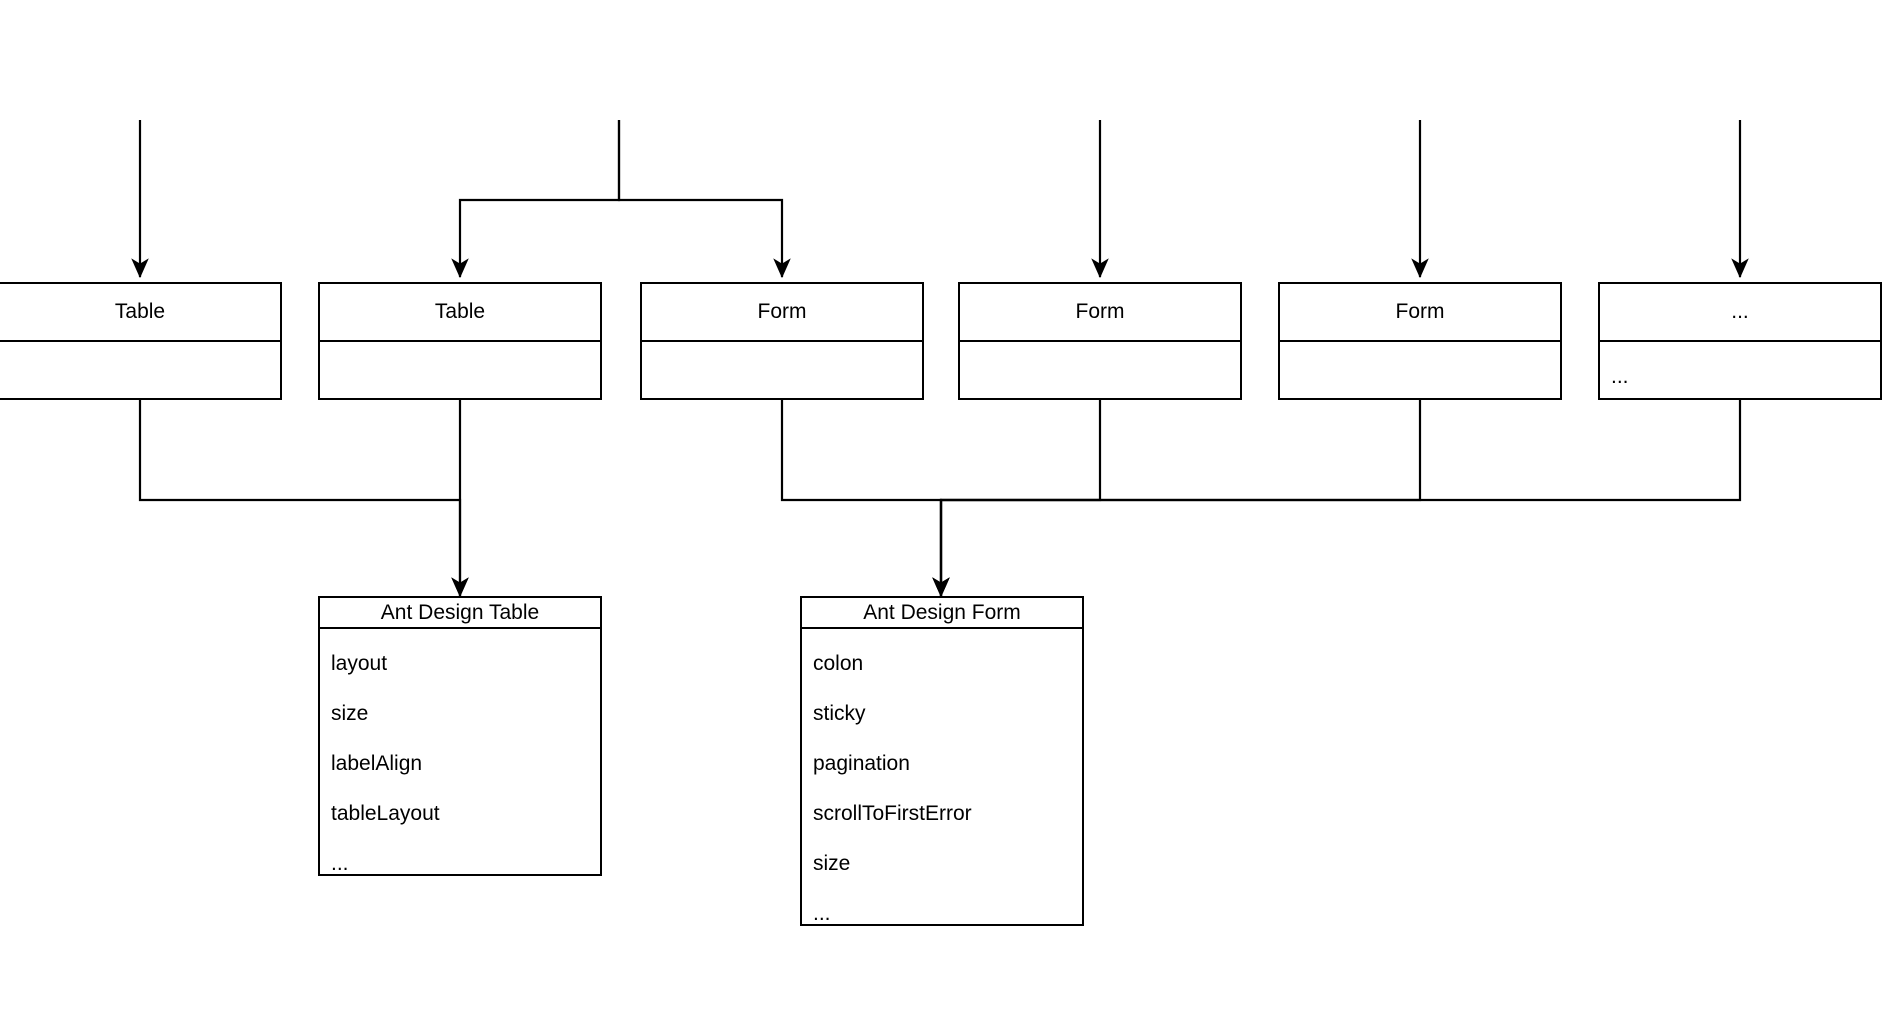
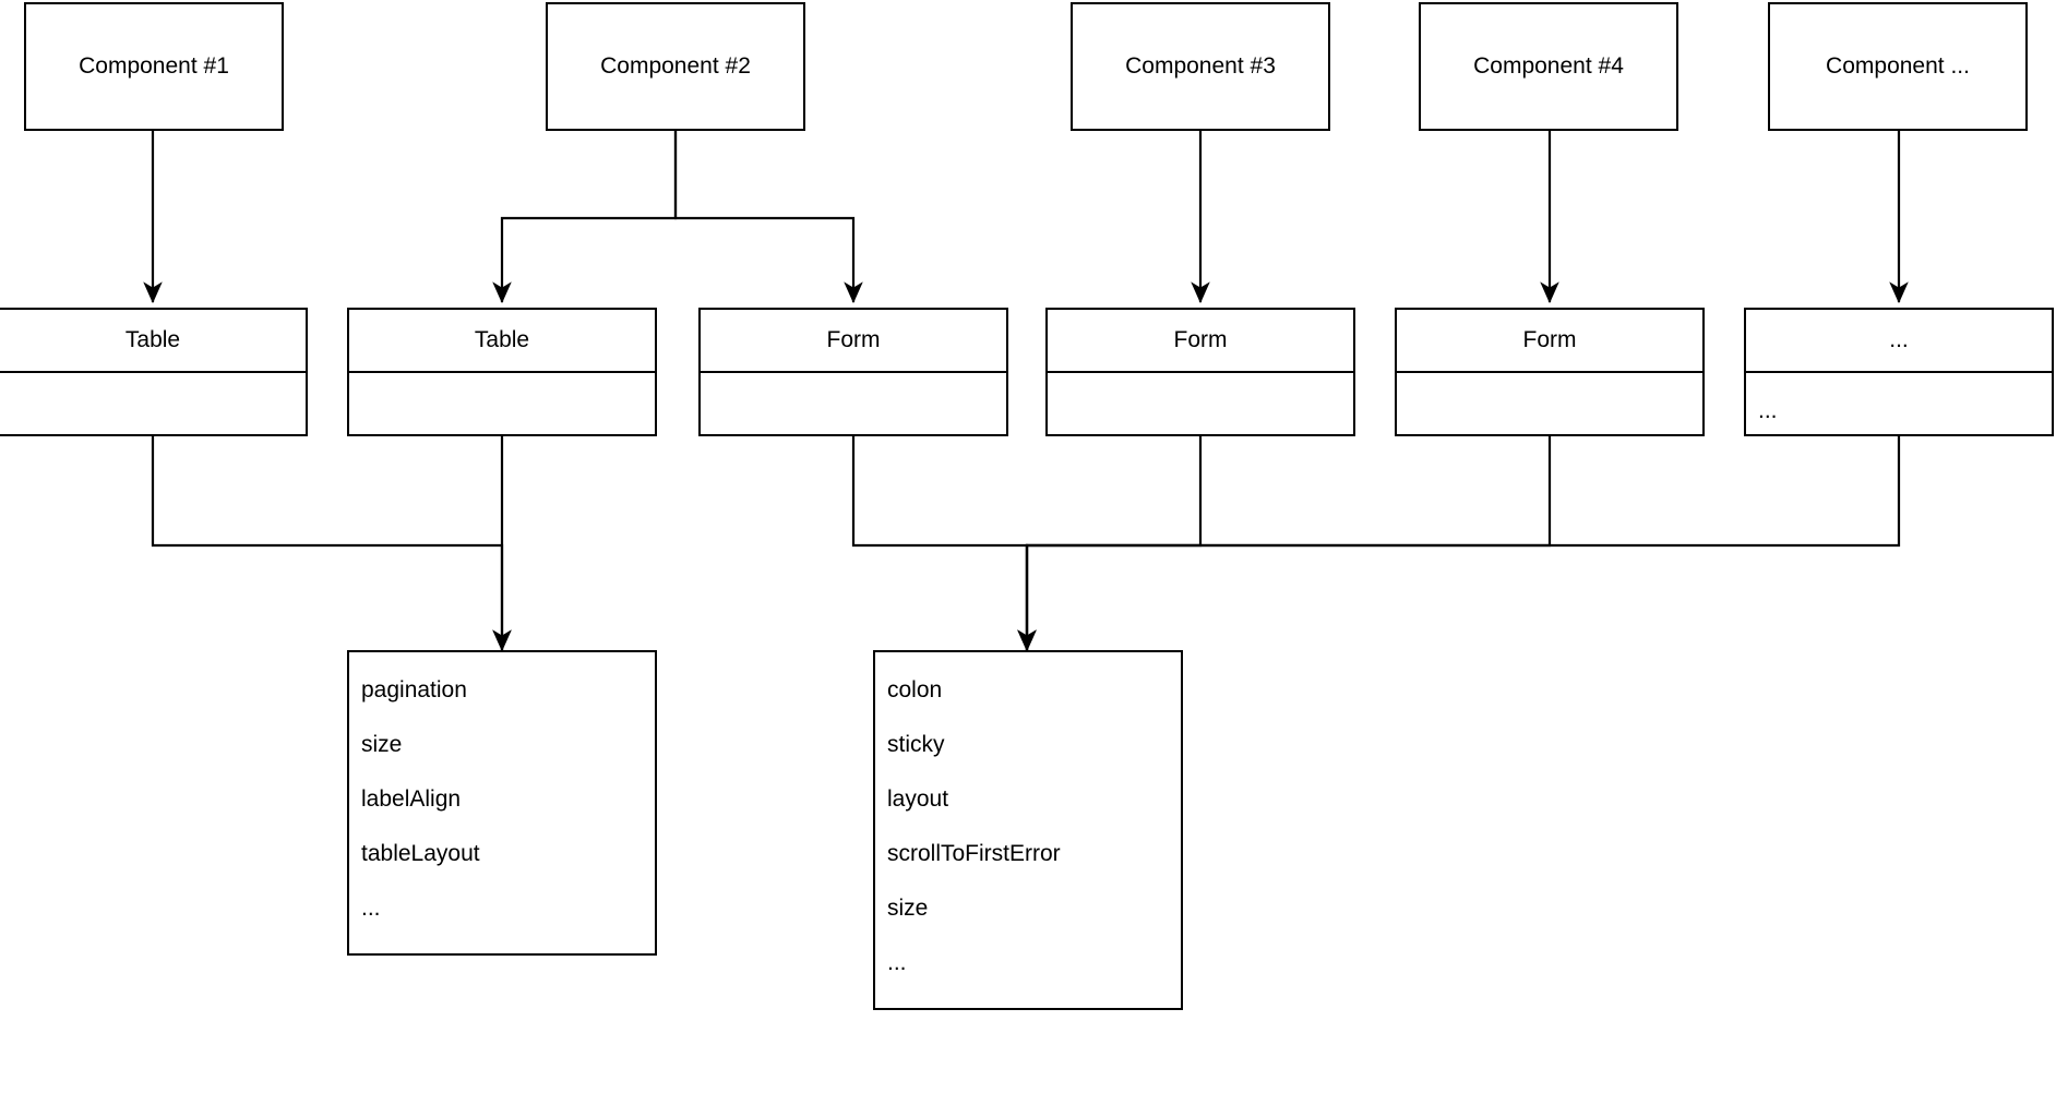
+ Component #1
+ Component #2
+ Component #3
+ Component #4
+ Component ...
  Table
  Table
  Form
  Form
  Form
  ...
  ...
- Ant Design Table
- layout
+ pagination
  size
  labelAlign
  tableLayout
  ...
- Ant Design Form
  colon
  sticky
- pagination
+ layout
  scrollToFirstError
  size
  ...
